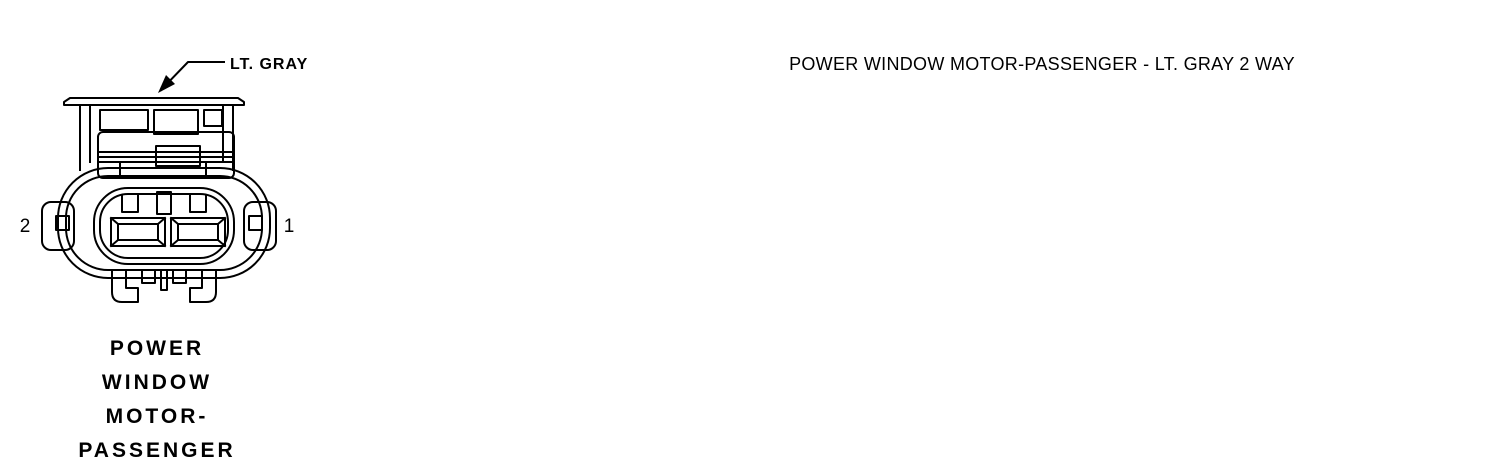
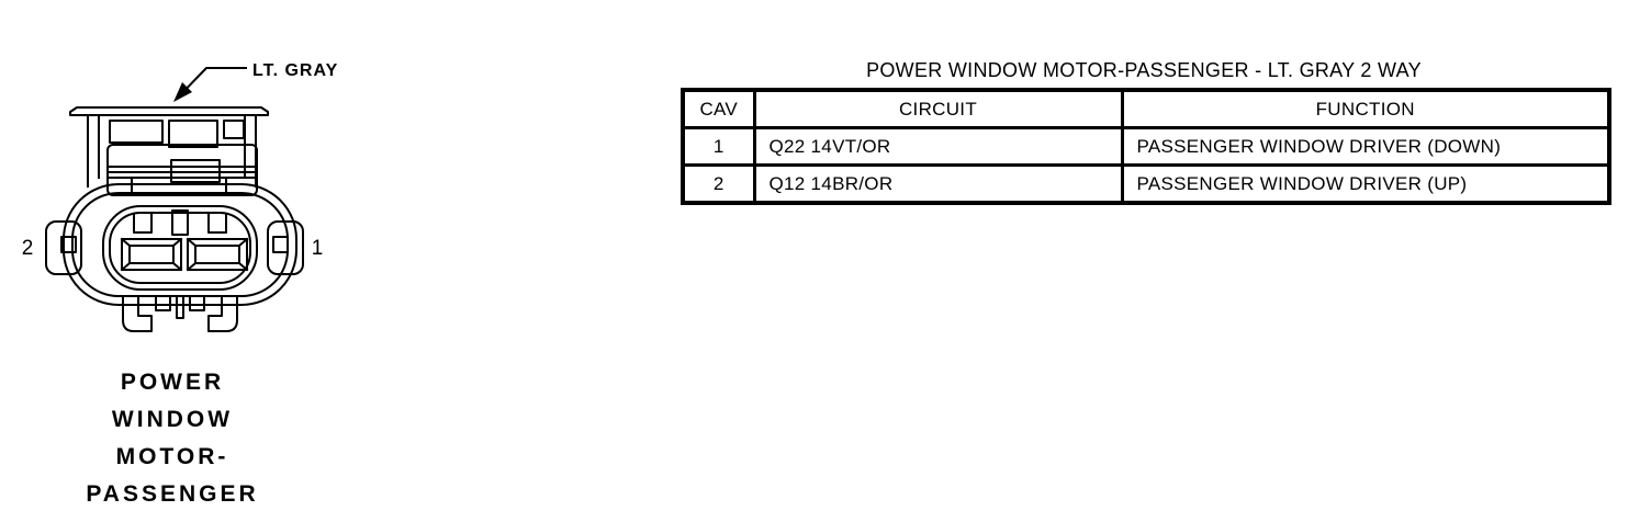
  LT. GRAY
  2
  1
  POWER
  WINDOW
  MOTOR-
  PASSENGER
  POWER WINDOW MOTOR-PASSENGER - LT. GRAY 2 WAY
+ CAV	CIRCUIT	FUNCTION
+ 1	Q22 14VT/OR	PASSENGER WINDOW DRIVER (DOWN)
+ 2	Q12 14BR/OR	PASSENGER WINDOW DRIVER (UP)
